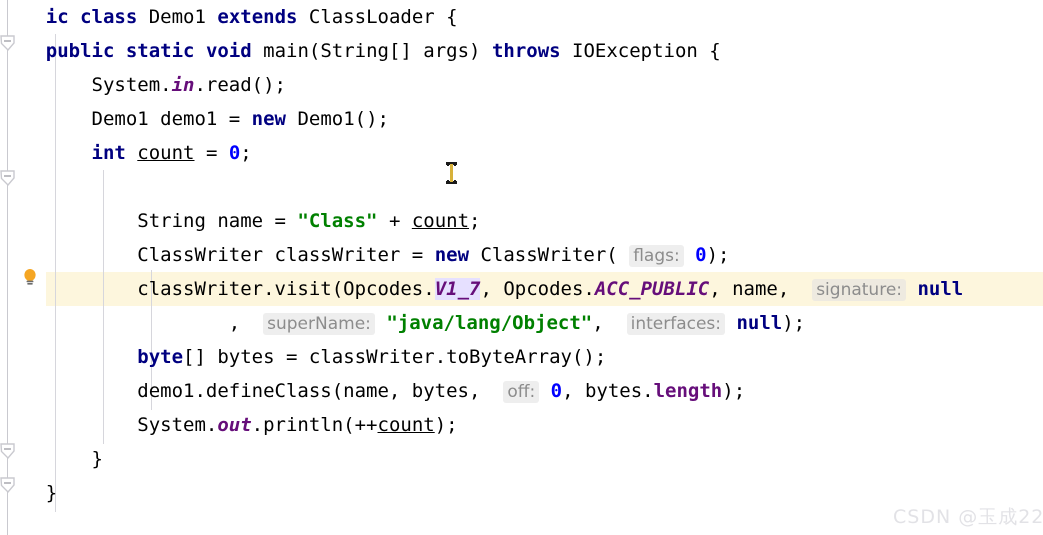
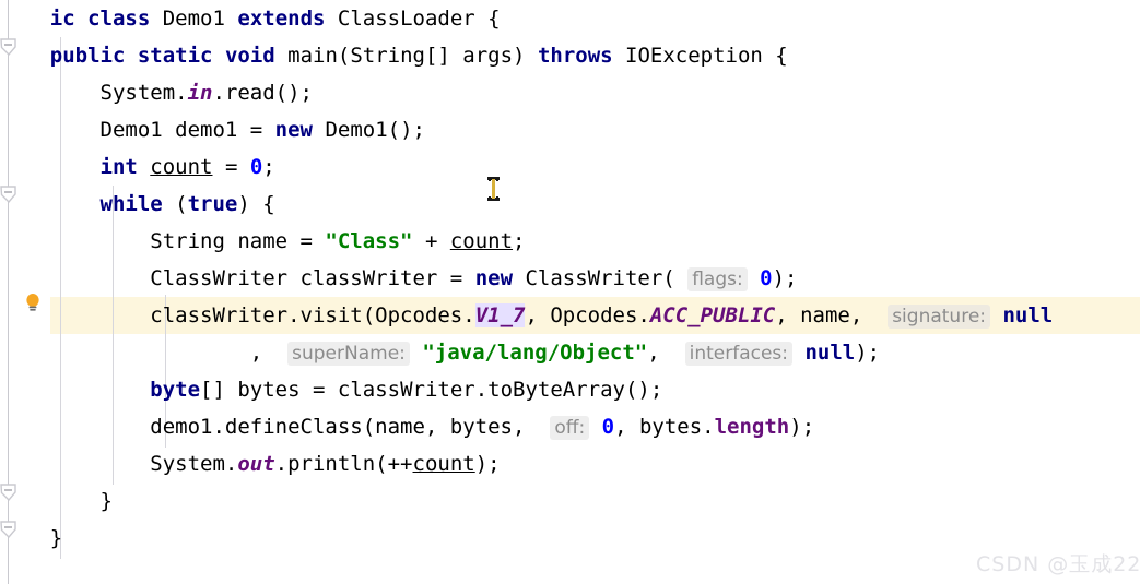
  ic class Demo1 extends ClassLoader {
  public static void main(String[] args) throws IOException {
  System.in.read();
  Demo1 demo1 = new Demo1();
  int count = 0;
+ while (true) {
  String name = "Class" + count;
  ClassWriter classWriter = new ClassWriter( flags: 0);
  classWriter.visit(Opcodes.V1_7, Opcodes.ACC_PUBLIC, name, signature: null
  , superName: "java/lang/Object", interfaces: null);
  byte[] bytes = classWriter.toByteArray();
  demo1.defineClass(name, bytes, off: 0, bytes.length);
  System.out.println(++count);
  }
  }
  CSDN @玉成22
